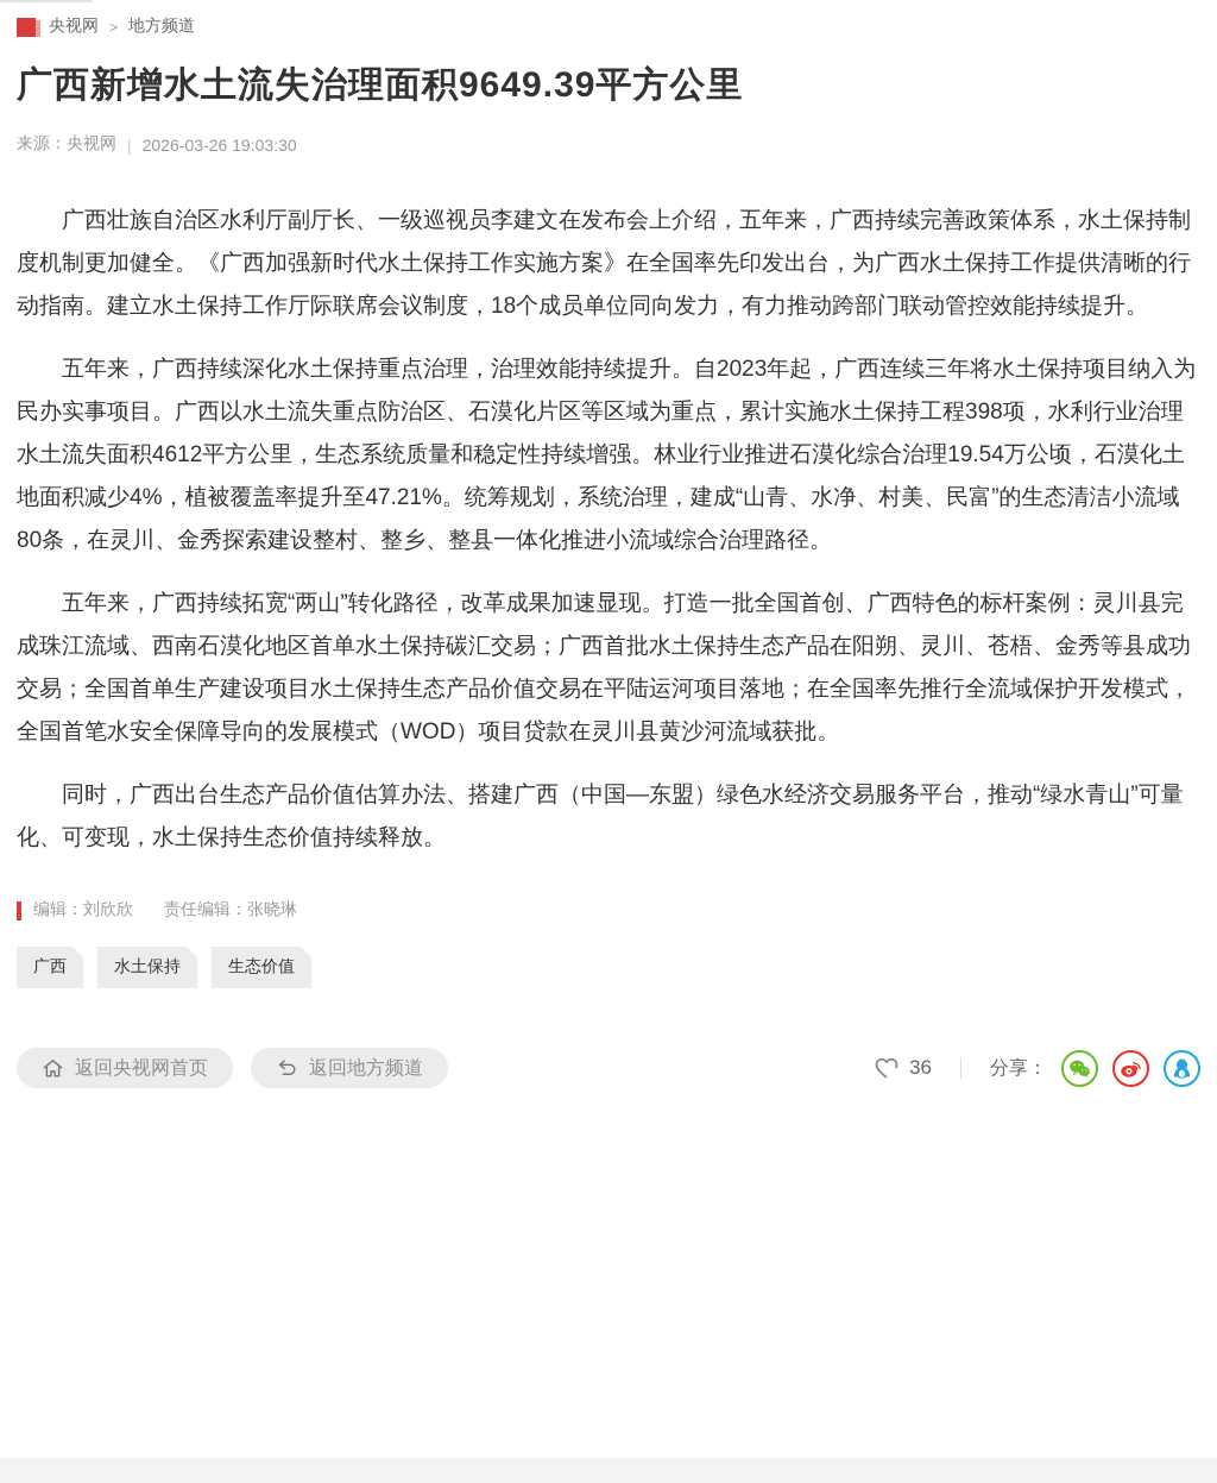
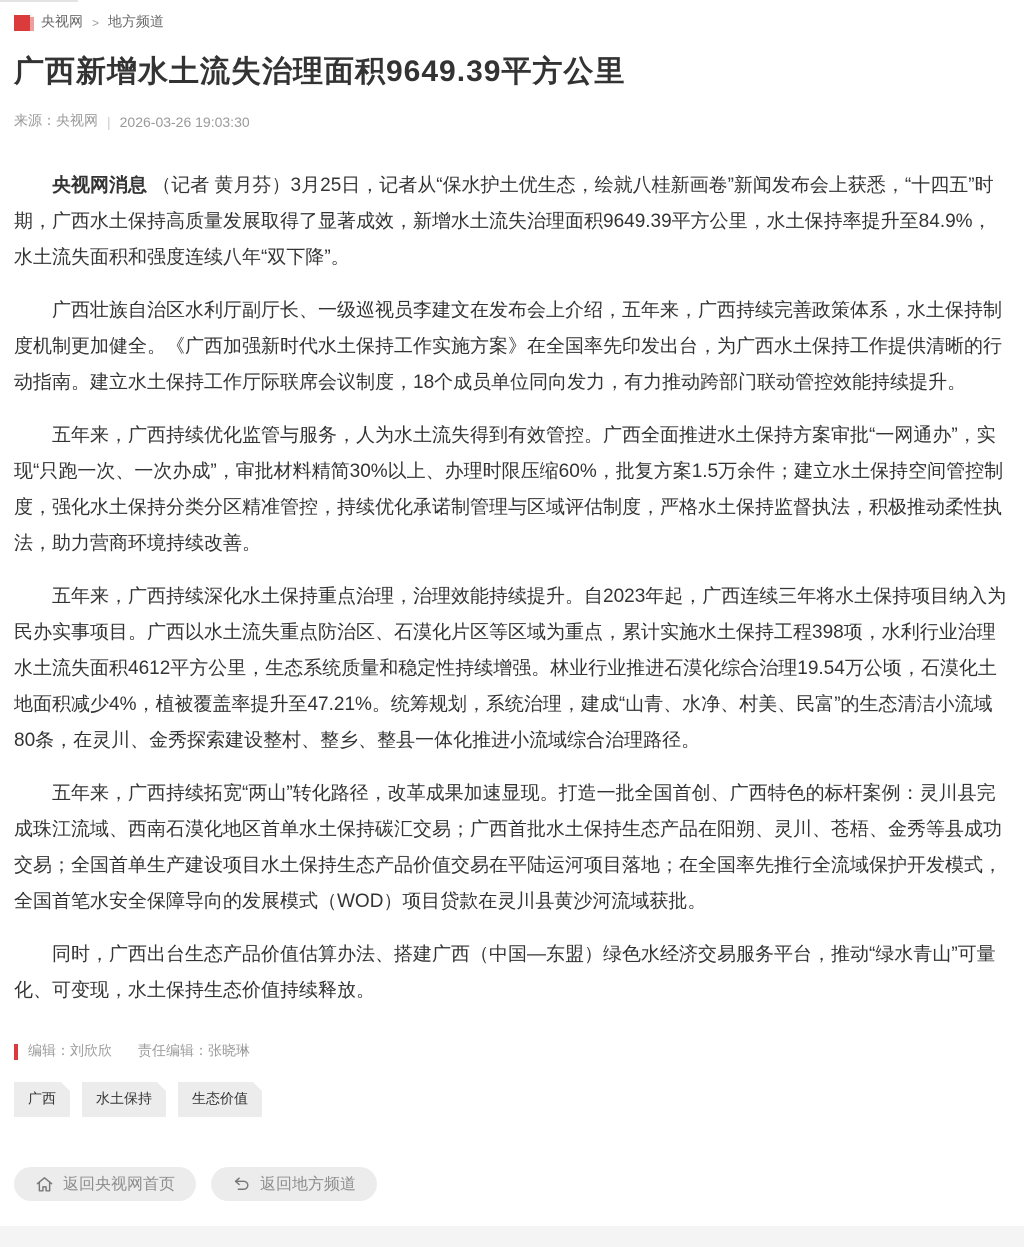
  央视网
  >
  地方频道
  广西新增水土流失治理面积9649.39平方公里
  来源：
  央视网
  |
  2026-03-26 19:03:30
+ 央视网消息 （记者 黄月芬）3月25日，记者从“保水护土优生态，绘就八桂新画卷”新闻发布会上获悉，“十四五”时期，广西水土保持高质量发展取得了显著成效，新增水土流失治理面积9649.39平方公里，水土保持率提升至84.9%，水土流失面积和强度连续八年“双下降”。
  广西壮族自治区水利厅副厅长、一级巡视员李建文在发布会上介绍，五年来，广西持续完善政策体系，水土保持制度机制更加健全。《广西加强新时代水土保持工作实施方案》在全国率先印发出台，为广西水土保持工作提供清晰的行动指南。建立水土保持工作厅际联席会议制度，18个成员单位同向发力，有力推动跨部门联动管控效能持续提升。
+ 五年来，广西持续优化监管与服务，人为水土流失得到有效管控。广西全面推进水土保持方案审批“一网通办”，实现“只跑一次、一次办成”，审批材料精简30%以上、办理时限压缩60%，批复方案1.5万余件；建立水土保持空间管控制度，强化水土保持分类分区精准管控，持续优化承诺制管理与区域评估制度，严格水土保持监督执法，积极推动柔性执法，助力营商环境持续改善。
  五年来，广西持续深化水土保持重点治理，治理效能持续提升。自2023年起，广西连续三年将水土保持项目纳入为民办实事项目。广西以水土流失重点防治区、石漠化片区等区域为重点，累计实施水土保持工程398项，水利行业治理水土流失面积4612平方公里，生态系统质量和稳定性持续增强。林业行业推进石漠化综合治理19.54万公顷，石漠化土地面积减少4%，植被覆盖率提升至47.21%。统筹规划，系统治理，建成“山青、水净、村美、民富”的生态清洁小流域80条，在灵川、金秀探索建设整村、整乡、整县一体化推进小流域综合治理路径。
  五年来，广西持续拓宽“两山”转化路径，改革成果加速显现。打造一批全国首创、广西特色的标杆案例：灵川县完成珠江流域、西南石漠化地区首单水土保持碳汇交易；广西首批水土保持生态产品在阳朔、灵川、苍梧、金秀等县成功交易；全国首单生产建设项目水土保持生态产品价值交易在平陆运河项目落地；在全国率先推行全流域保护开发模式，全国首笔水安全保障导向的发展模式（WOD）项目贷款在灵川县黄沙河流域获批。
  同时，广西出台生态产品价值估算办法、搭建广西（中国—东盟）绿色水经济交易服务平台，推动“绿水青山”可量化、可变现，水土保持生态价值持续释放。
  编辑：刘欣欣
  责任编辑：张晓琳
  广西
  水土保持
  生态价值
  返回央视网首页
  返回地方频道
- 36
- 分享：
